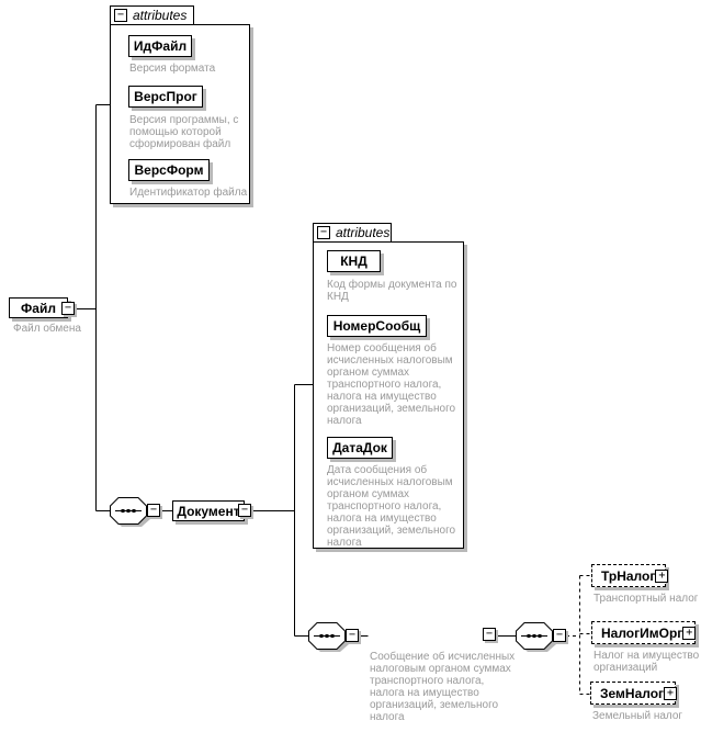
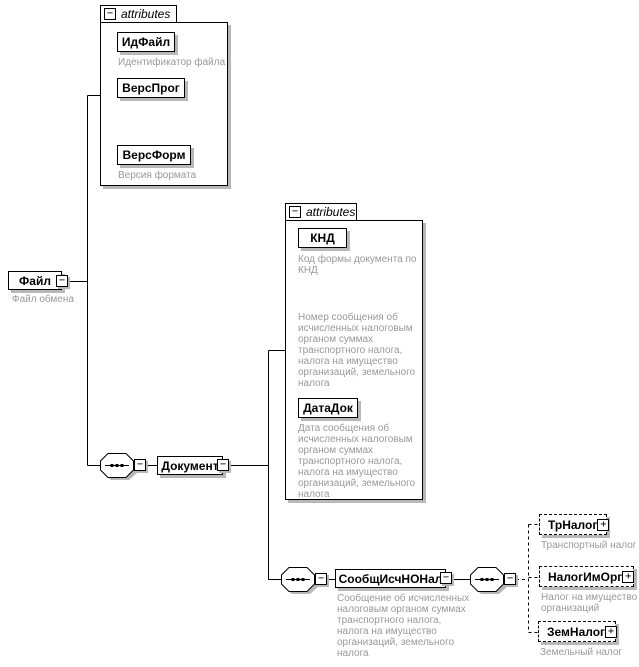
  Файл
  −
  Файл обмена
  −
  attributes
  ИдФайл
- Версия формата
+ Идентификатор файла
  ВерсПрог
- Версия программы, с
- помощью которой
- сформирован файл
  ВерсФорм
- Идентификатор файла
+ Версия формата
  −
  Документ
  −
  −
  attributes
  КНД
  Код формы документа по
  КНД
- НомерСообщ
  Номер сообщения об
  исчисленных налоговым
  органом суммах
  транспортного налога,
  налога на имущество
  организаций, земельного
  налога
  ДатаДок
  Дата сообщения об
  исчисленных налоговым
  органом суммах
  транспортного налога,
  налога на имущество
  организаций, земельного
  налога
  −
+ СообщИсчНОНал
  −
  Сообщение об исчисленных
  налоговым органом суммах
  транспортного налога,
  налога на имущество
  организаций, земельного
  налога
  −
  ТрНалог
  +
  Транспортный налог
  НалогИмОрг
  +
  Налог на имущество
  организаций
  ЗемНалог
  +
  Земельный налог
